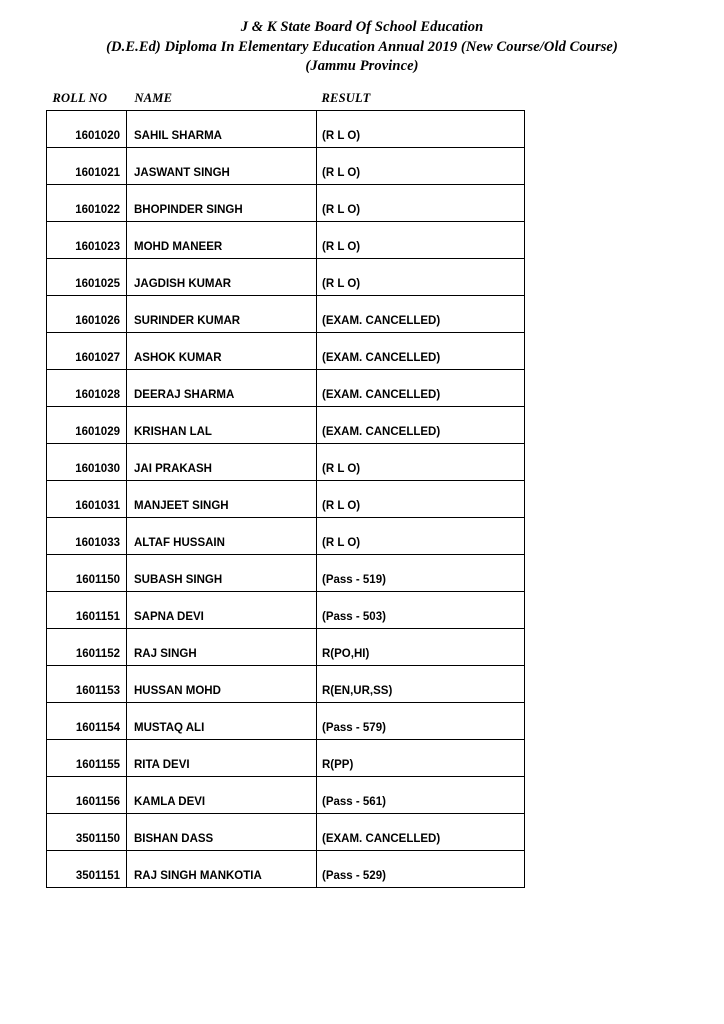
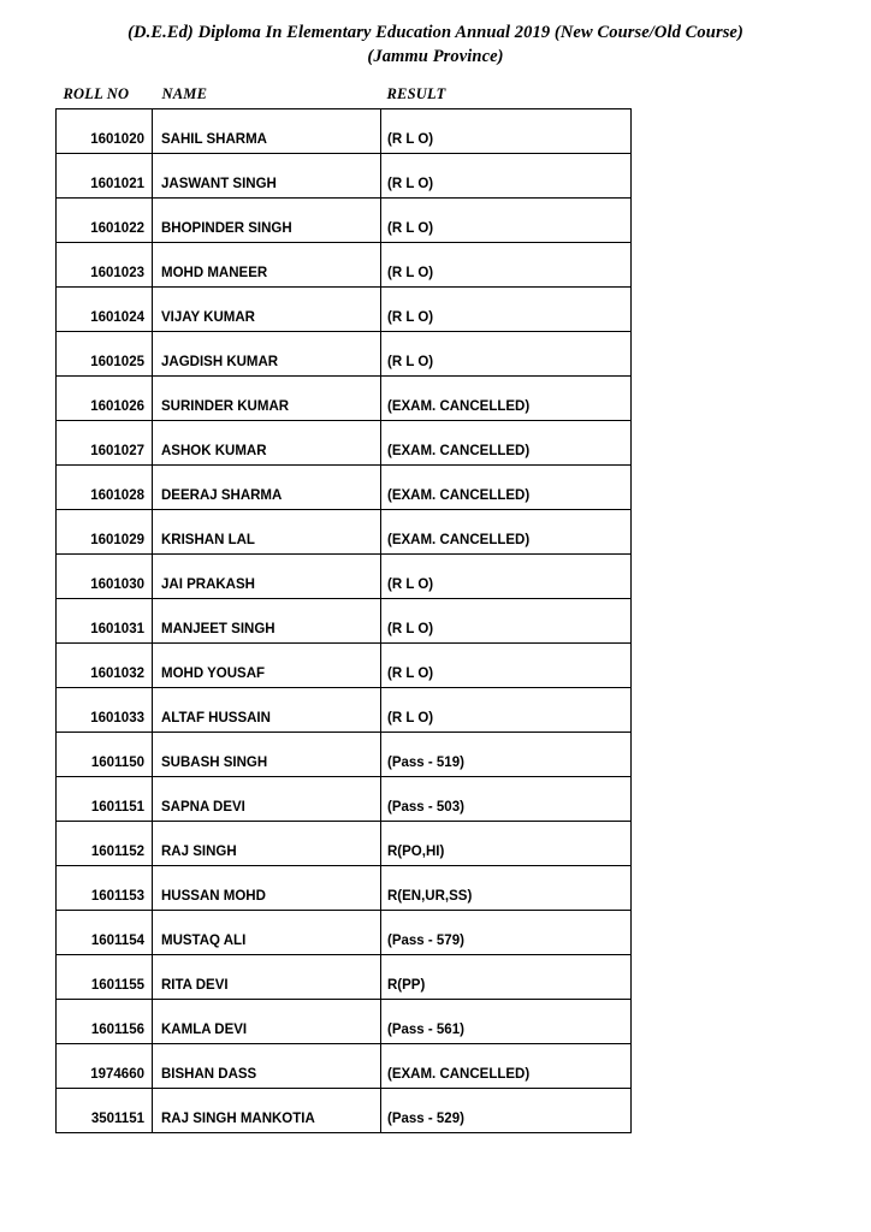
- J & K State Board Of School Education
  (D.E.Ed) Diploma In Elementary Education Annual 2019 (New Course/Old Course)
  (Jammu Province)
  ROLL NO	NAME	RESULT
  1601020	SAHIL SHARMA	(R L O)
  1601021	JASWANT SINGH	(R L O)
  1601022	BHOPINDER SINGH	(R L O)
  1601023	MOHD MANEER	(R L O)
+ 1601024	VIJAY KUMAR	(R L O)
  1601025	JAGDISH KUMAR	(R L O)
  1601026	SURINDER KUMAR	(EXAM. CANCELLED)
  1601027	ASHOK KUMAR	(EXAM. CANCELLED)
  1601028	DEERAJ SHARMA	(EXAM. CANCELLED)
  1601029	KRISHAN LAL	(EXAM. CANCELLED)
  1601030	JAI PRAKASH	(R L O)
  1601031	MANJEET SINGH	(R L O)
+ 1601032	MOHD YOUSAF	(R L O)
  1601033	ALTAF HUSSAIN	(R L O)
  1601150	SUBASH SINGH	(Pass - 519)
  1601151	SAPNA DEVI	(Pass - 503)
  1601152	RAJ SINGH	R(PO,HI)
  1601153	HUSSAN MOHD	R(EN,UR,SS)
  1601154	MUSTAQ ALI	(Pass - 579)
  1601155	RITA DEVI	R(PP)
  1601156	KAMLA DEVI	(Pass - 561)
- 3501150	BISHAN DASS	(EXAM. CANCELLED)
+ 1974660	BISHAN DASS	(EXAM. CANCELLED)
  3501151	RAJ SINGH MANKOTIA	(Pass - 529)
